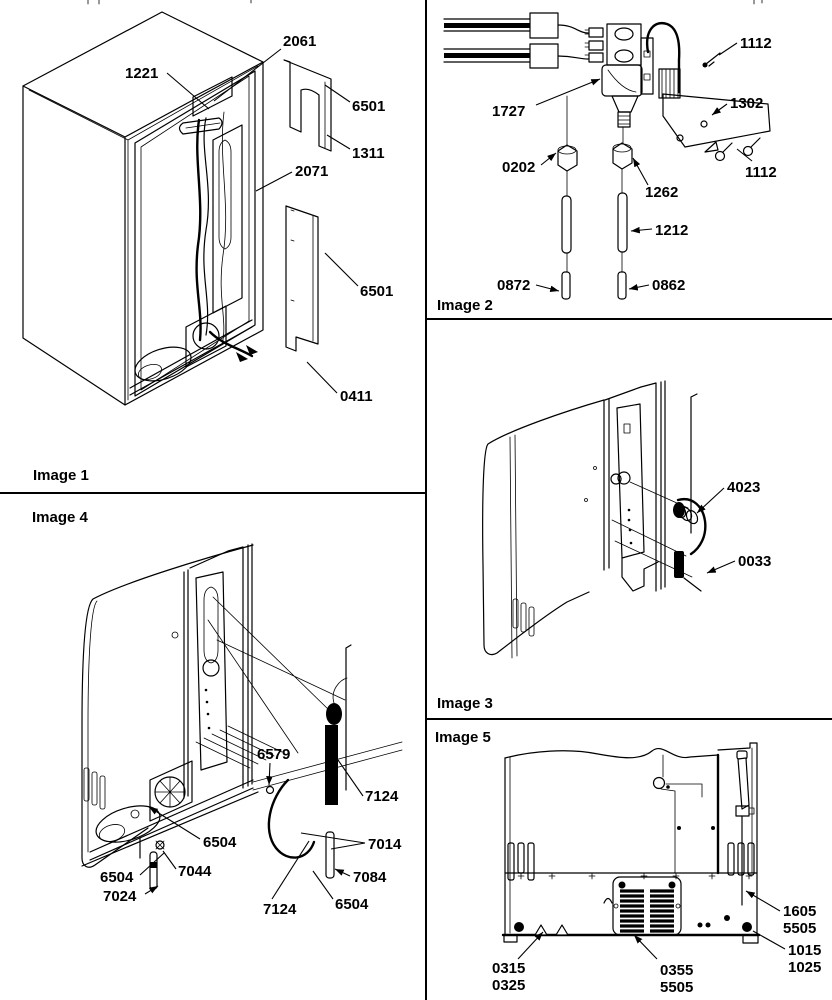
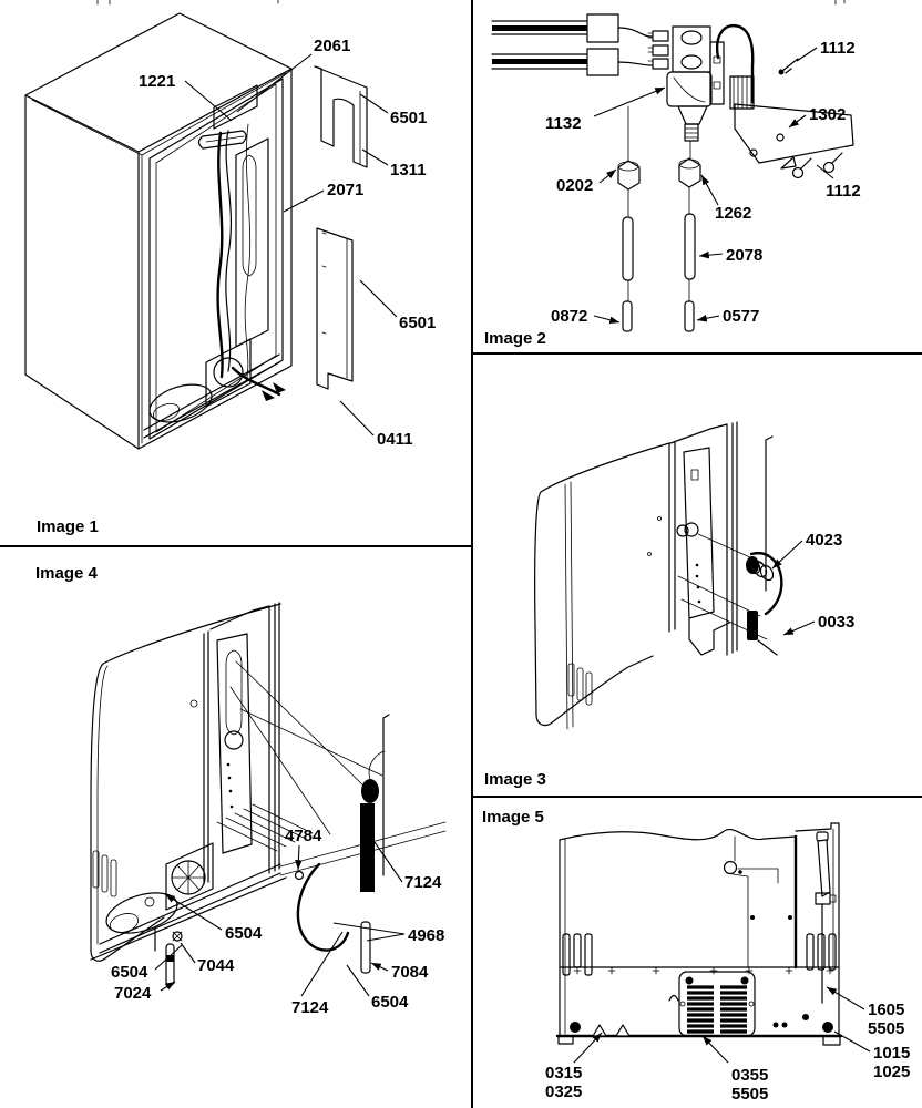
  Image 1
  2061
  1221
  6501
  1311
  2071
  6501
  0411
  Image 2
  1112
- 1727
+ 1132
  1302
  0202
  1262
  1112
- 1212
+ 2078
  0872
- 0862
+ 0577
  Image 3
  4023
  0033
  Image 4
- 6579
+ 4784
  7124
  6504
- 7014
+ 4968
  6504
  7044
  7084
  7024
  7124
  6504
  Image 5
  1605 5505
  1015 1025
  0315 0325
  0355 5505
